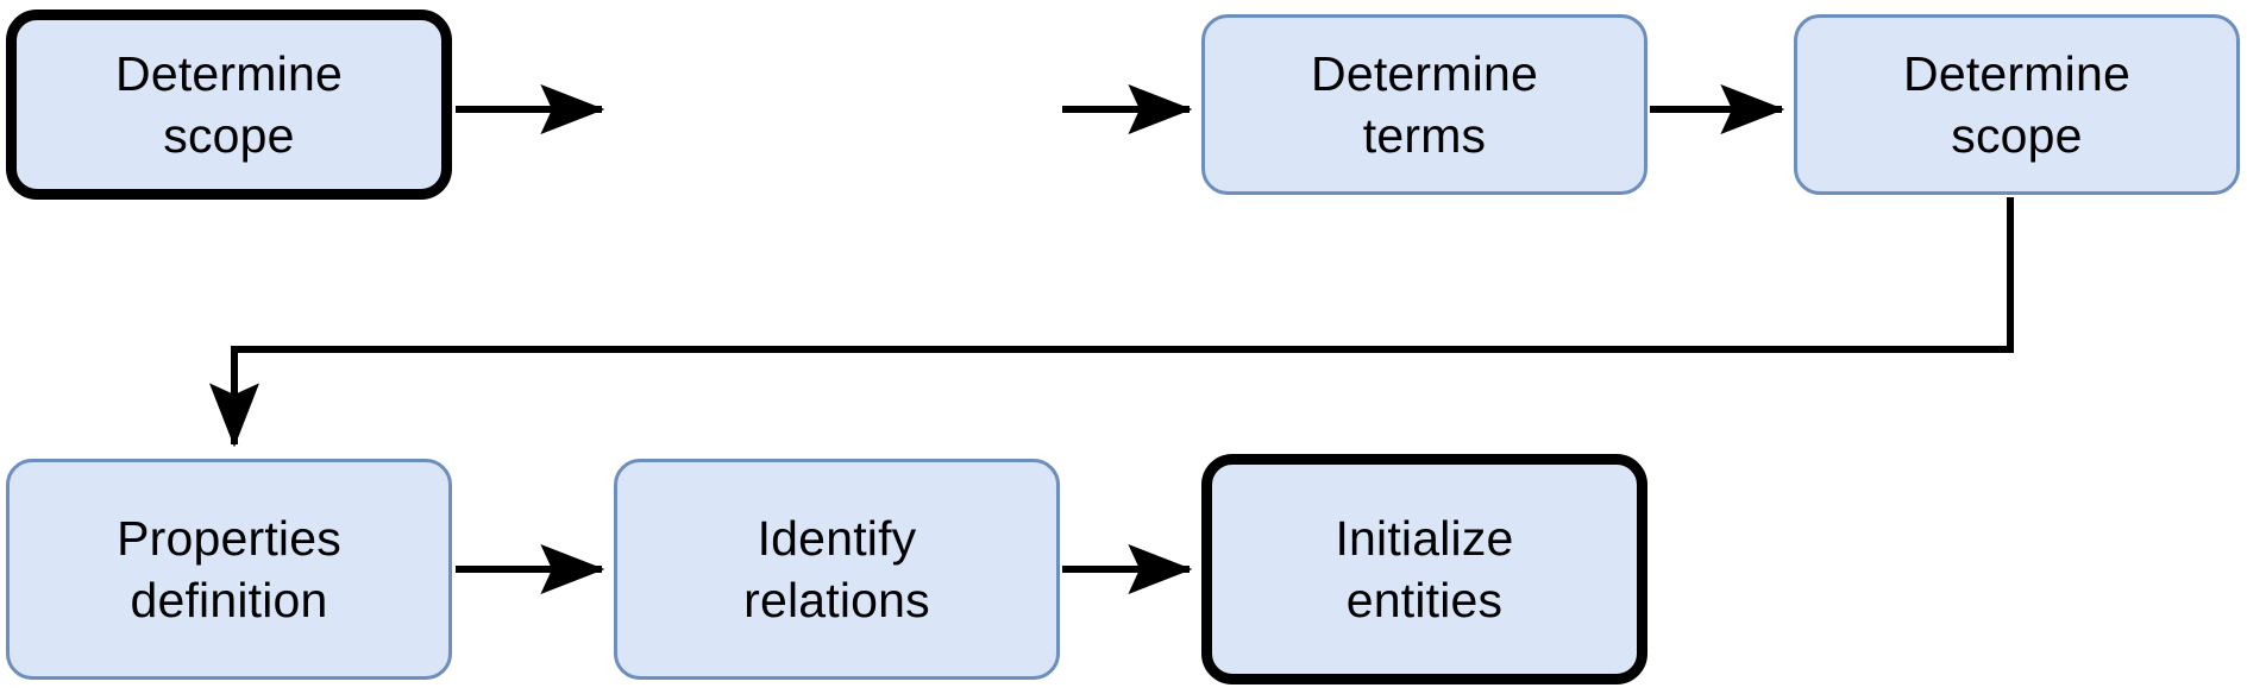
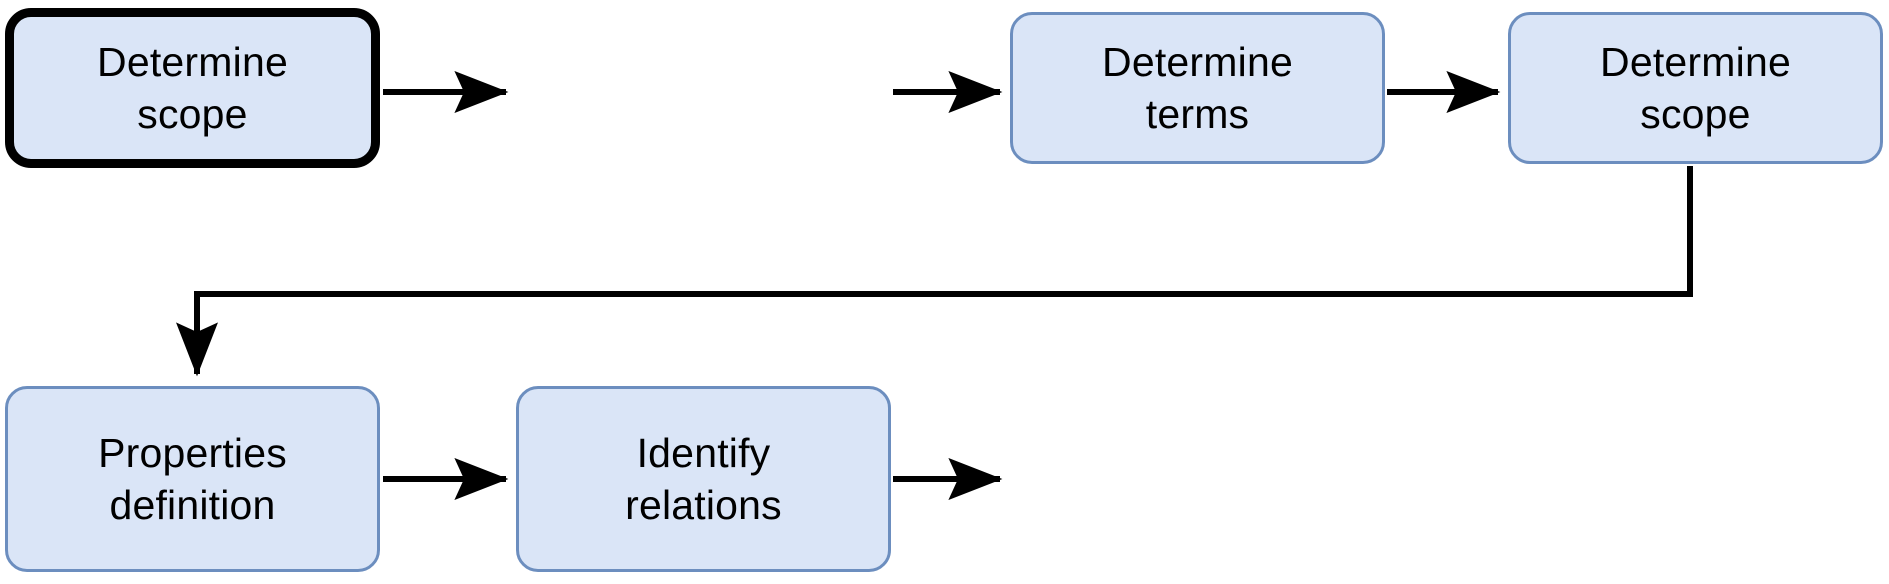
  Determine
  scope
  Determine
  terms
  Determine
  scope
  Properties
  definition
  Identify
  relations
- Initialize
- entities
